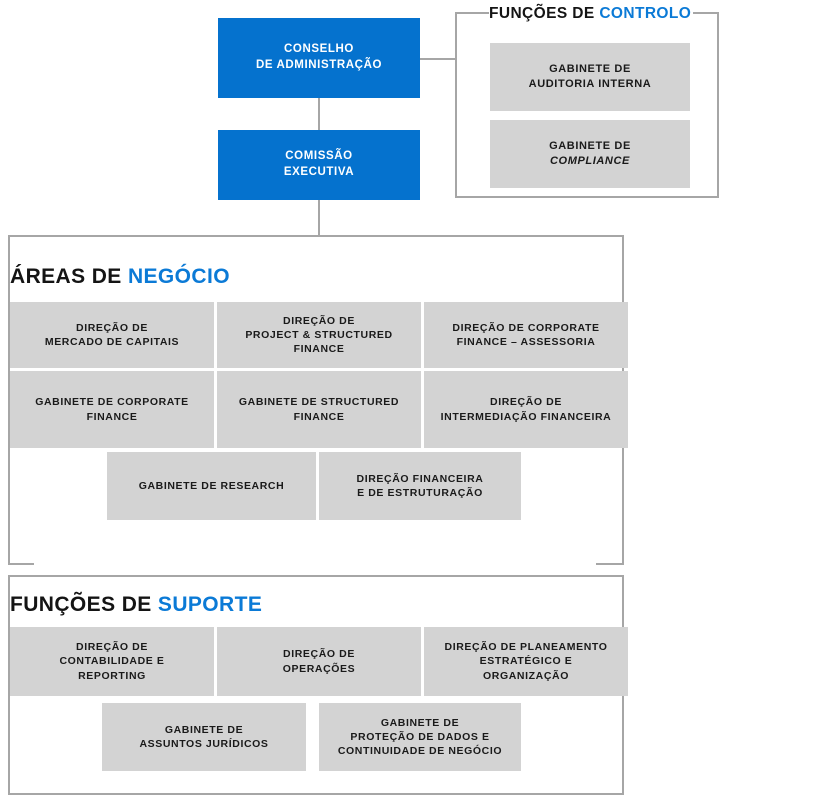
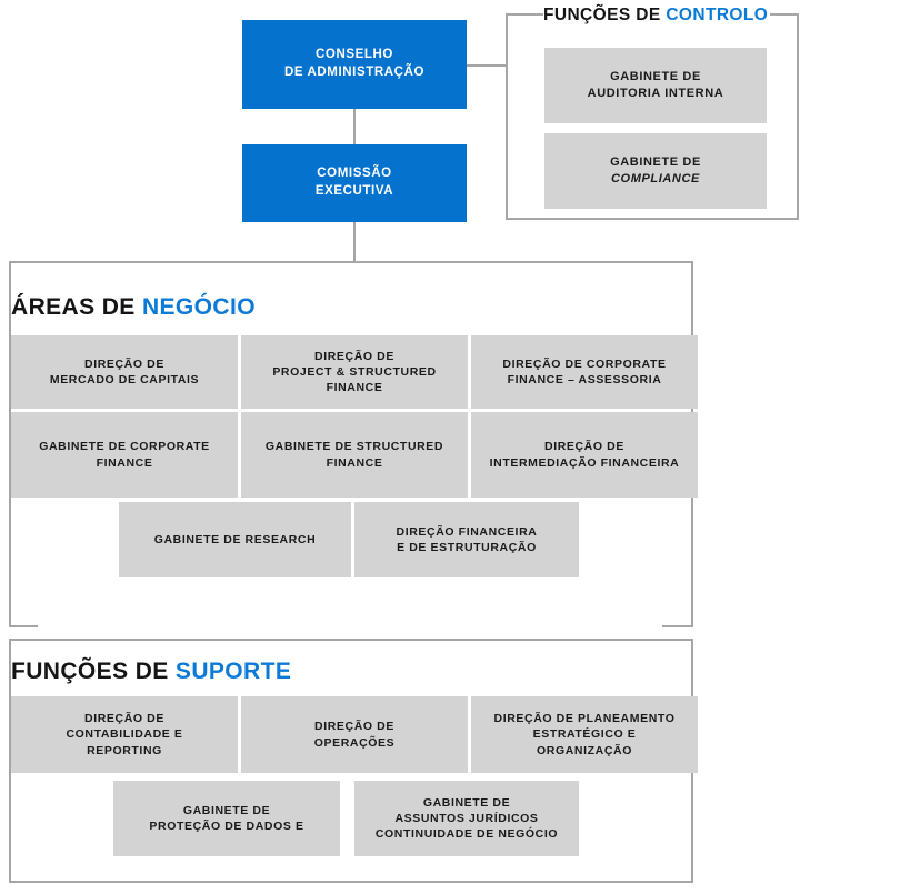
  CONSELHO
  DE ADMINISTRAÇÃO
  COMISSÃO
  EXECUTIVA
  FUNÇÕES DE CONTROLO
  GABINETE DE
  AUDITORIA INTERNA
  GABINETE DE
  COMPLIANCE
  ÁREAS DE NEGÓCIO
  DIREÇÃO DE
  MERCADO DE CAPITAIS
  DIREÇÃO DE
  PROJECT & STRUCTURED
  FINANCE
  DIREÇÃO DE CORPORATE
  FINANCE – ASSESSORIA
  GABINETE DE CORPORATE
  FINANCE
  GABINETE DE STRUCTURED
  FINANCE
  DIREÇÃO DE
  INTERMEDIAÇÃO FINANCEIRA
  GABINETE DE RESEARCH
  DIREÇÃO FINANCEIRA
  E DE ESTRUTURAÇÃO
  FUNÇÕES DE SUPORTE
  DIREÇÃO DE
  CONTABILIDADE E
  REPORTING
  DIREÇÃO DE
  OPERAÇÕES
  DIREÇÃO DE PLANEAMENTO
  ESTRATÉGICO E
  ORGANIZAÇÃO
  GABINETE DE
- ASSUNTOS JURÍDICOS
+ PROTEÇÃO DE DADOS E
  GABINETE DE
- PROTEÇÃO DE DADOS E
+ ASSUNTOS JURÍDICOS
  CONTINUIDADE DE NEGÓCIO
